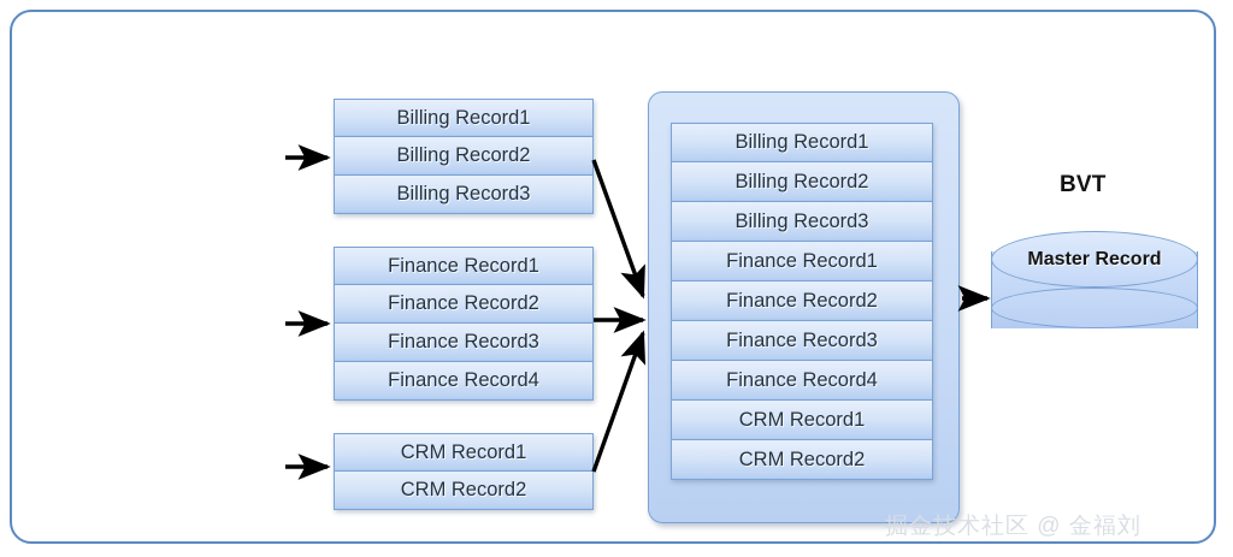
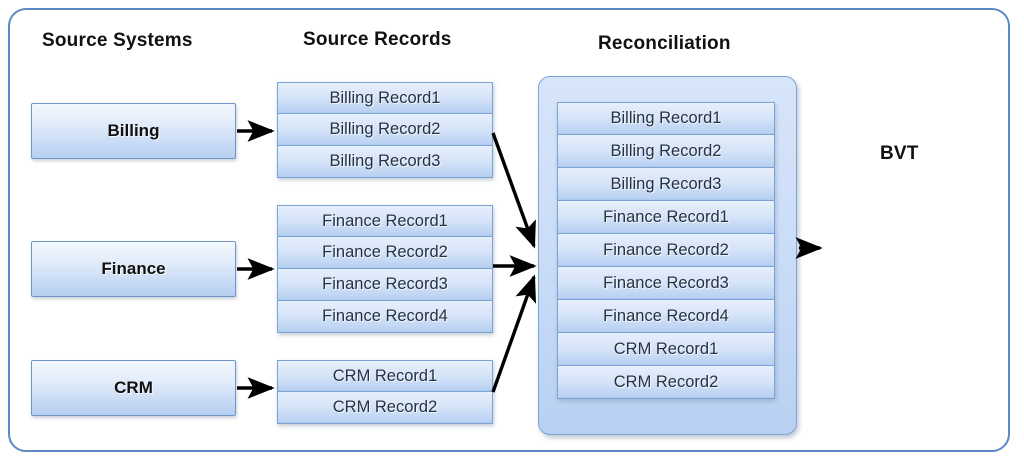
+ Source Systems
+ Source Records
+ Reconciliation
  BVT
+ Billing
+ Finance
+ CRM
  Billing Record1
  Billing Record2
  Billing Record3
  Finance Record1
  Finance Record2
  Finance Record3
  Finance Record4
  CRM Record1
  CRM Record2
  Billing Record1
  Billing Record2
  Billing Record3
  Finance Record1
  Finance Record2
  Finance Record3
  Finance Record4
  CRM Record1
  CRM Record2
- Master Record
- 掘金技术社区 @ 金福刘
